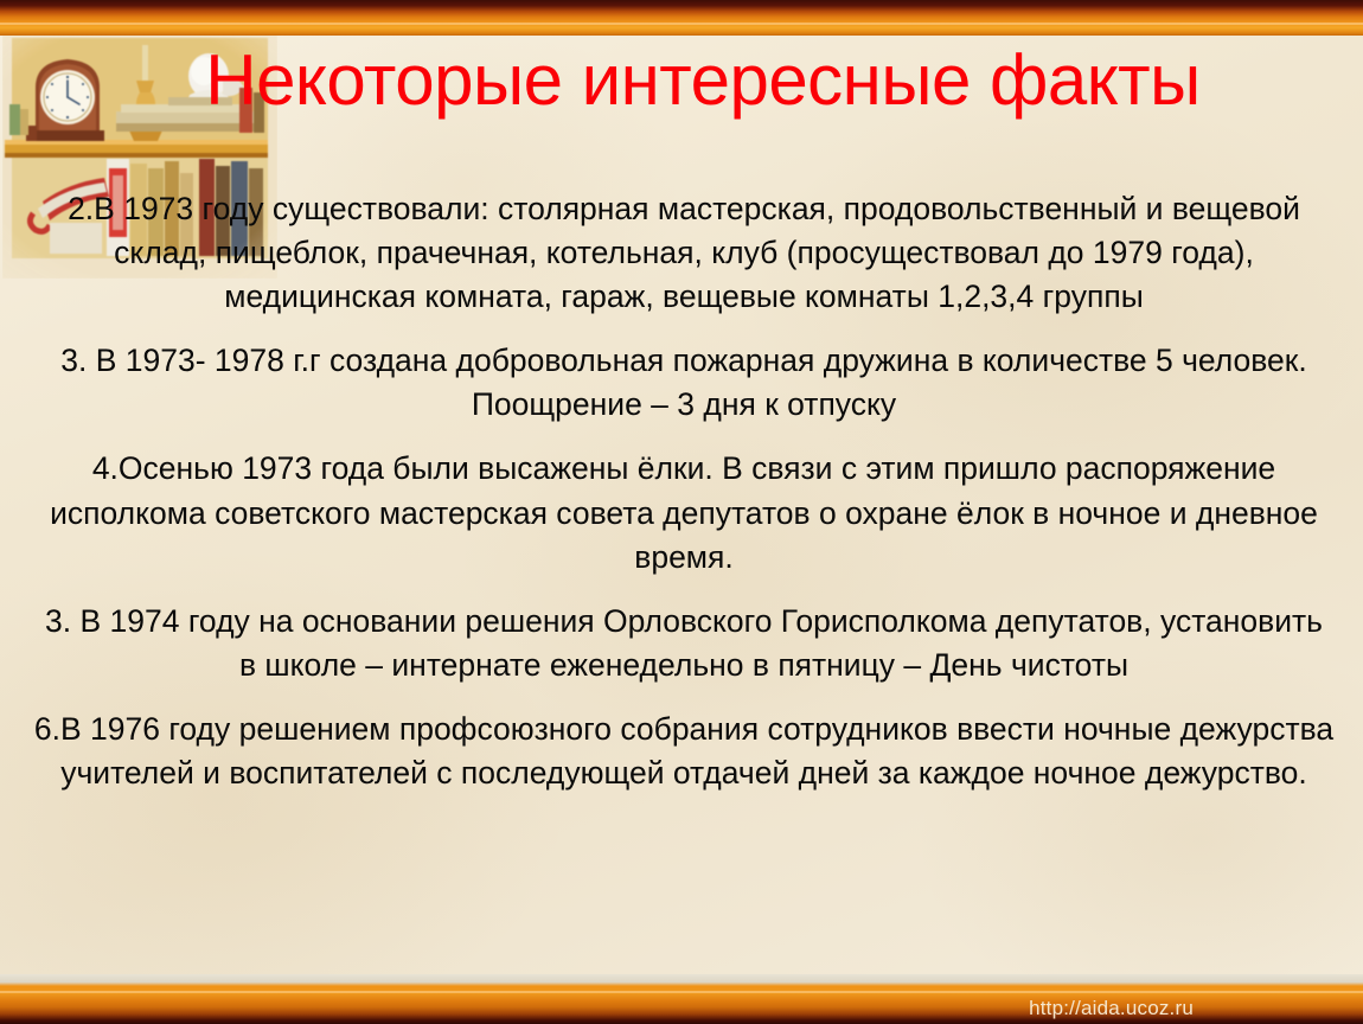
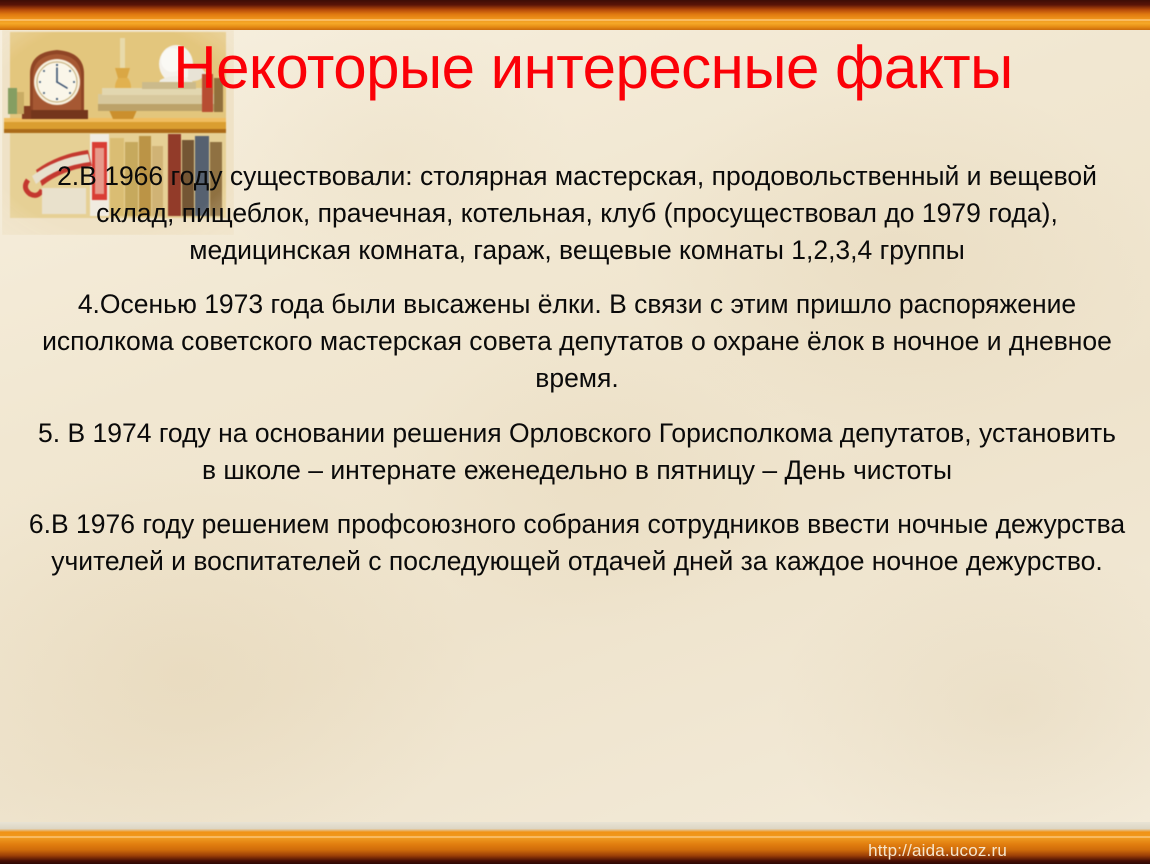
  Некоторые интересные факты
- 2.В 1973 году существовали: столярная мастерская, продовольственный и вещевой склад, пищеблок, прачечная, котельная, клуб (просуществовал до 1979 года), медицинская комната, гараж, вещевые комнаты 1,2,3,4 группы
+ 2.В 1966 году существовали: столярная мастерская, продовольственный и вещевой склад, пищеблок, прачечная, котельная, клуб (просуществовал до 1979 года), медицинская комната, гараж, вещевые комнаты 1,2,3,4 группы
- 3. В 1973- 1978 г.г создана добровольная пожарная дружина в количестве 5 человек. Поощрение – 3 дня к отпуску
  4.Осенью 1973 года были высажены ёлки. В связи с этим пришло распоряжение исполкома советского мастерская совета депутатов о охране ёлок в ночное и дневное время.
- 3. В 1974 году на основании решения Орловского Горисполкома депутатов, установить в школе – интернате еженедельно в пятницу – День чистоты
+ 5. В 1974 году на основании решения Орловского Горисполкома депутатов, установить в школе – интернате еженедельно в пятницу – День чистоты
  6.В 1976 году решением профсоюзного собрания сотрудников ввести ночные дежурства учителей и воспитателей с последующей отдачей дней за каждое ночное дежурство.
  http://aida.ucoz.ru
